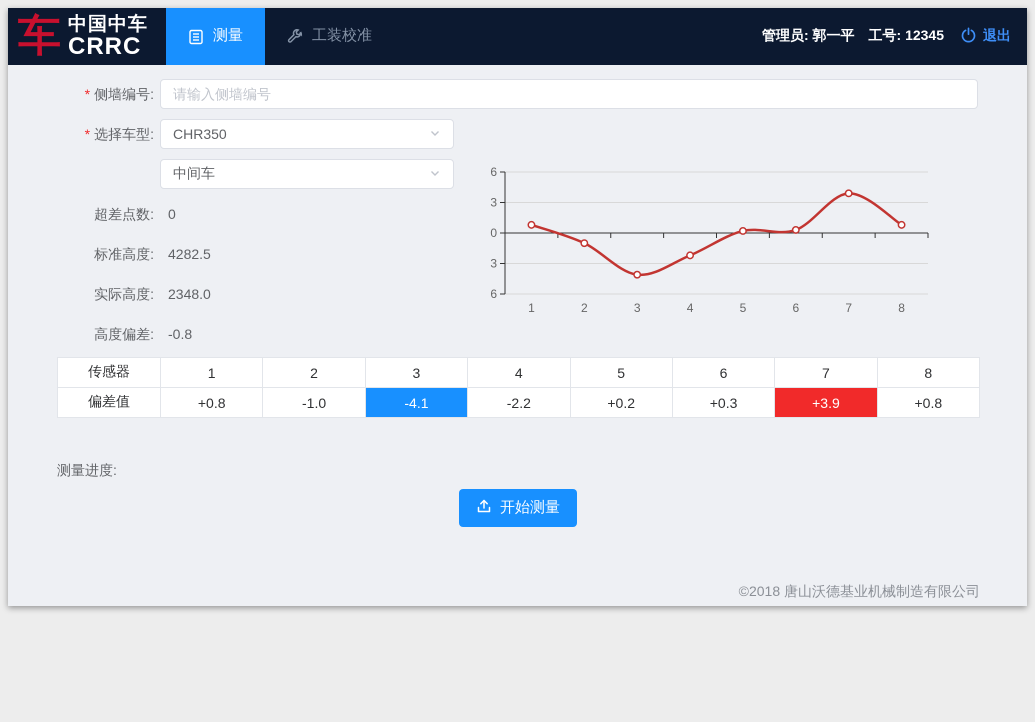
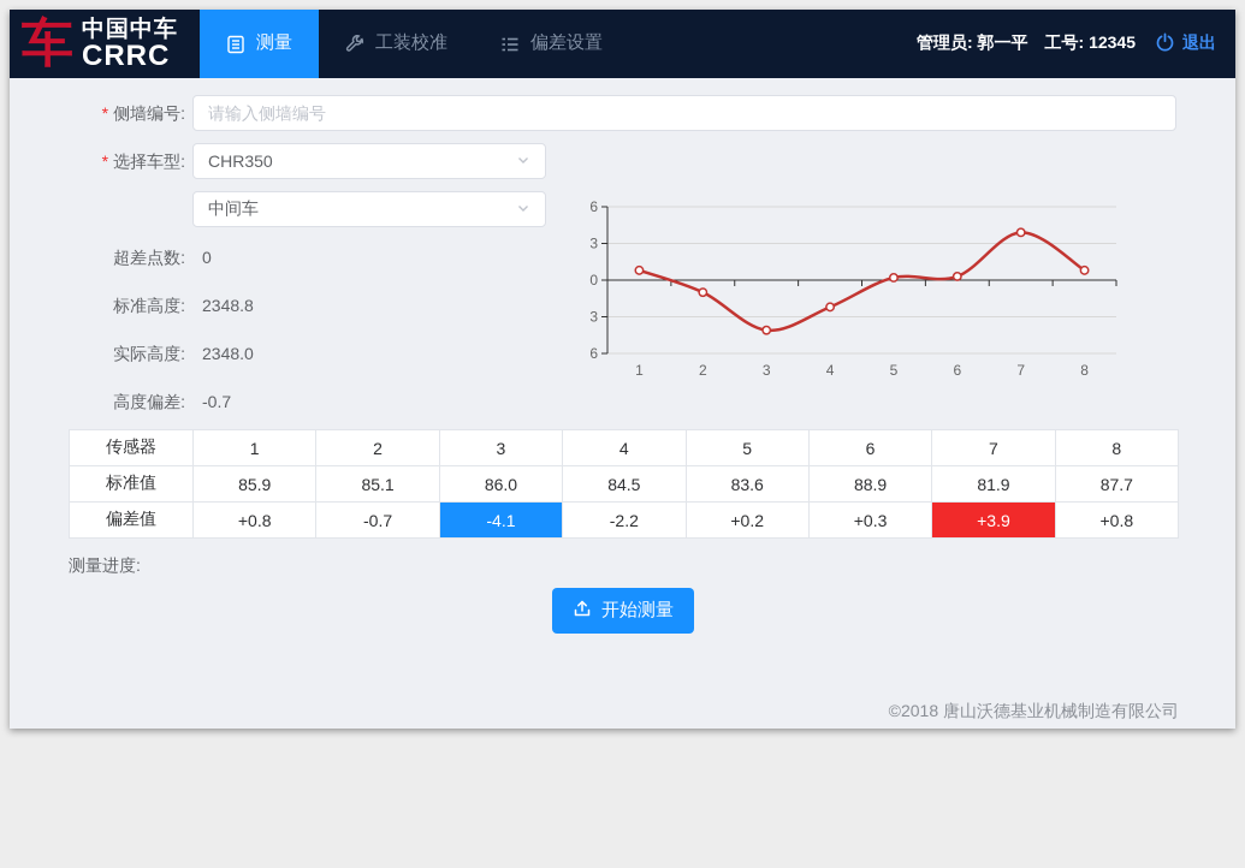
  车
  中国中车
  CRRC
  测量
  工装校准
+ 偏差设置
  管理员: 郭一平
  工号: 12345
  退出
  * 侧墙编号:
  请输入侧墙编号
  * 选择车型:
  CHR350
  中间车
  超差点数:
  0
  标准高度:
- 4282.5
+ 2348.8
  实际高度:
  2348.0
  高度偏差:
- -0.8
+ -0.7
  6
  3
  0
  1
  2
  3
  4
  5
  6
  7
  8
  传感器	1	2	3	4	5	6	7	8
+ 标准值	85.9	85.1	86.0	84.5	83.6	88.9	81.9	87.7
- 偏差值	+0.8	-1.0	-4.1	-2.2	+0.2	+0.3	+3.9	+0.8
+ 偏差值	+0.8	-0.7	-4.1	-2.2	+0.2	+0.3	+3.9	+0.8
  测量进度:
  开始测量
  ©2018 唐山沃德基业机械制造有限公司
